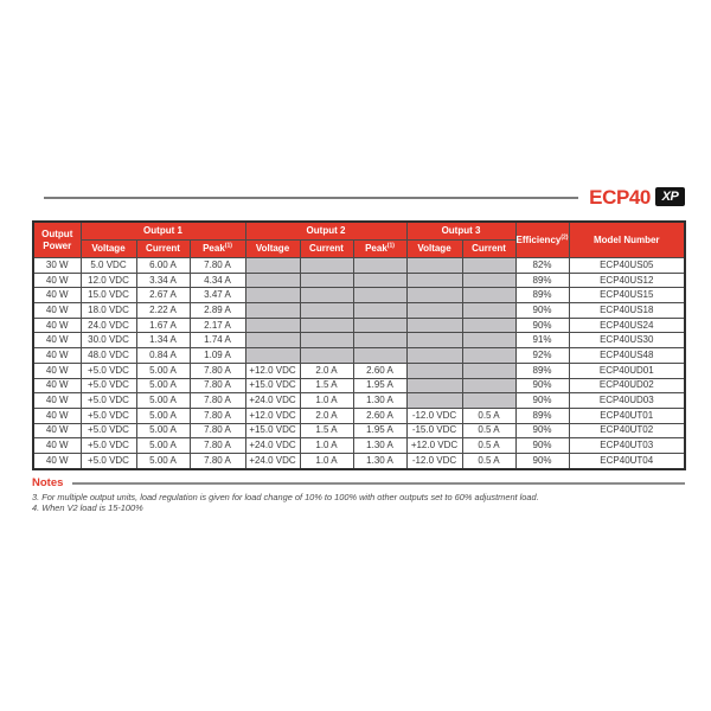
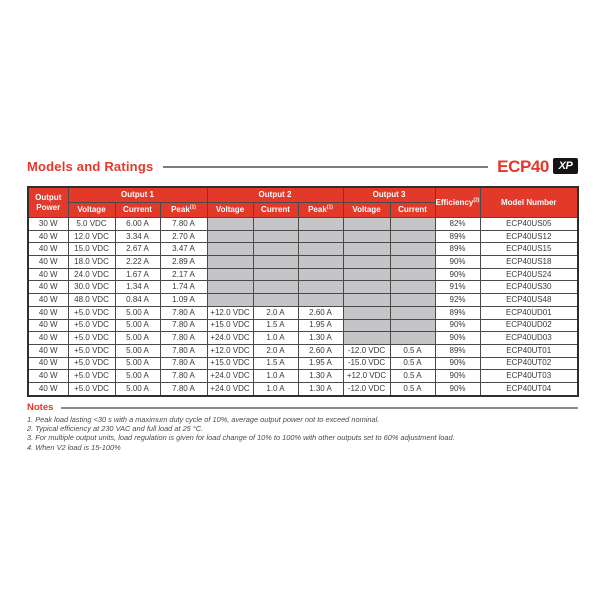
+ Models and Ratings
  ECP40
  XP
  Output Power	Output 1	Output 2	Output 3	Efficiency	Model Number
  Voltage	Current	Peak	Voltage	Current	Peak	Voltage	Current
  30 W	5.0 VDC	6.00 A	7.80 A						82%	ECP40US05
- 40 W	12.0 VDC	3.34 A	4.34 A						89%	ECP40US12
+ 40 W	12.0 VDC	3.34 A	2.70 A						89%	ECP40US12
  40 W	15.0 VDC	2.67 A	3.47 A						89%	ECP40US15
  40 W	18.0 VDC	2.22 A	2.89 A						90%	ECP40US18
  40 W	24.0 VDC	1.67 A	2.17 A						90%	ECP40US24
  40 W	30.0 VDC	1.34 A	1.74 A						91%	ECP40US30
  40 W	48.0 VDC	0.84 A	1.09 A						92%	ECP40US48
  40 W	+5.0 VDC	5.00 A	7.80 A	+12.0 VDC	2.0 A	2.60 A			89%	ECP40UD01
  40 W	+5.0 VDC	5.00 A	7.80 A	+15.0 VDC	1.5 A	1.95 A			90%	ECP40UD02
  40 W	+5.0 VDC	5.00 A	7.80 A	+24.0 VDC	1.0 A	1.30 A			90%	ECP40UD03
  40 W	+5.0 VDC	5.00 A	7.80 A	+12.0 VDC	2.0 A	2.60 A	-12.0 VDC	0.5 A	89%	ECP40UT01
  40 W	+5.0 VDC	5.00 A	7.80 A	+15.0 VDC	1.5 A	1.95 A	-15.0 VDC	0.5 A	90%	ECP40UT02
  40 W	+5.0 VDC	5.00 A	7.80 A	+24.0 VDC	1.0 A	1.30 A	+12.0 VDC	0.5 A	90%	ECP40UT03
  40 W	+5.0 VDC	5.00 A	7.80 A	+24.0 VDC	1.0 A	1.30 A	-12.0 VDC	0.5 A	90%	ECP40UT04
  Notes
+ 1. Peak load lasting <30 s with a maximum duty cycle of 10%, average output power not to exceed nominal.
+ 2. Typical efficiency at 230 VAC and full load at 25 °C.
  3. For multiple output units, load regulation is given for load change of 10% to 100% with other outputs set to 60% adjustment load.
  4. When V2 load is 15-100%
